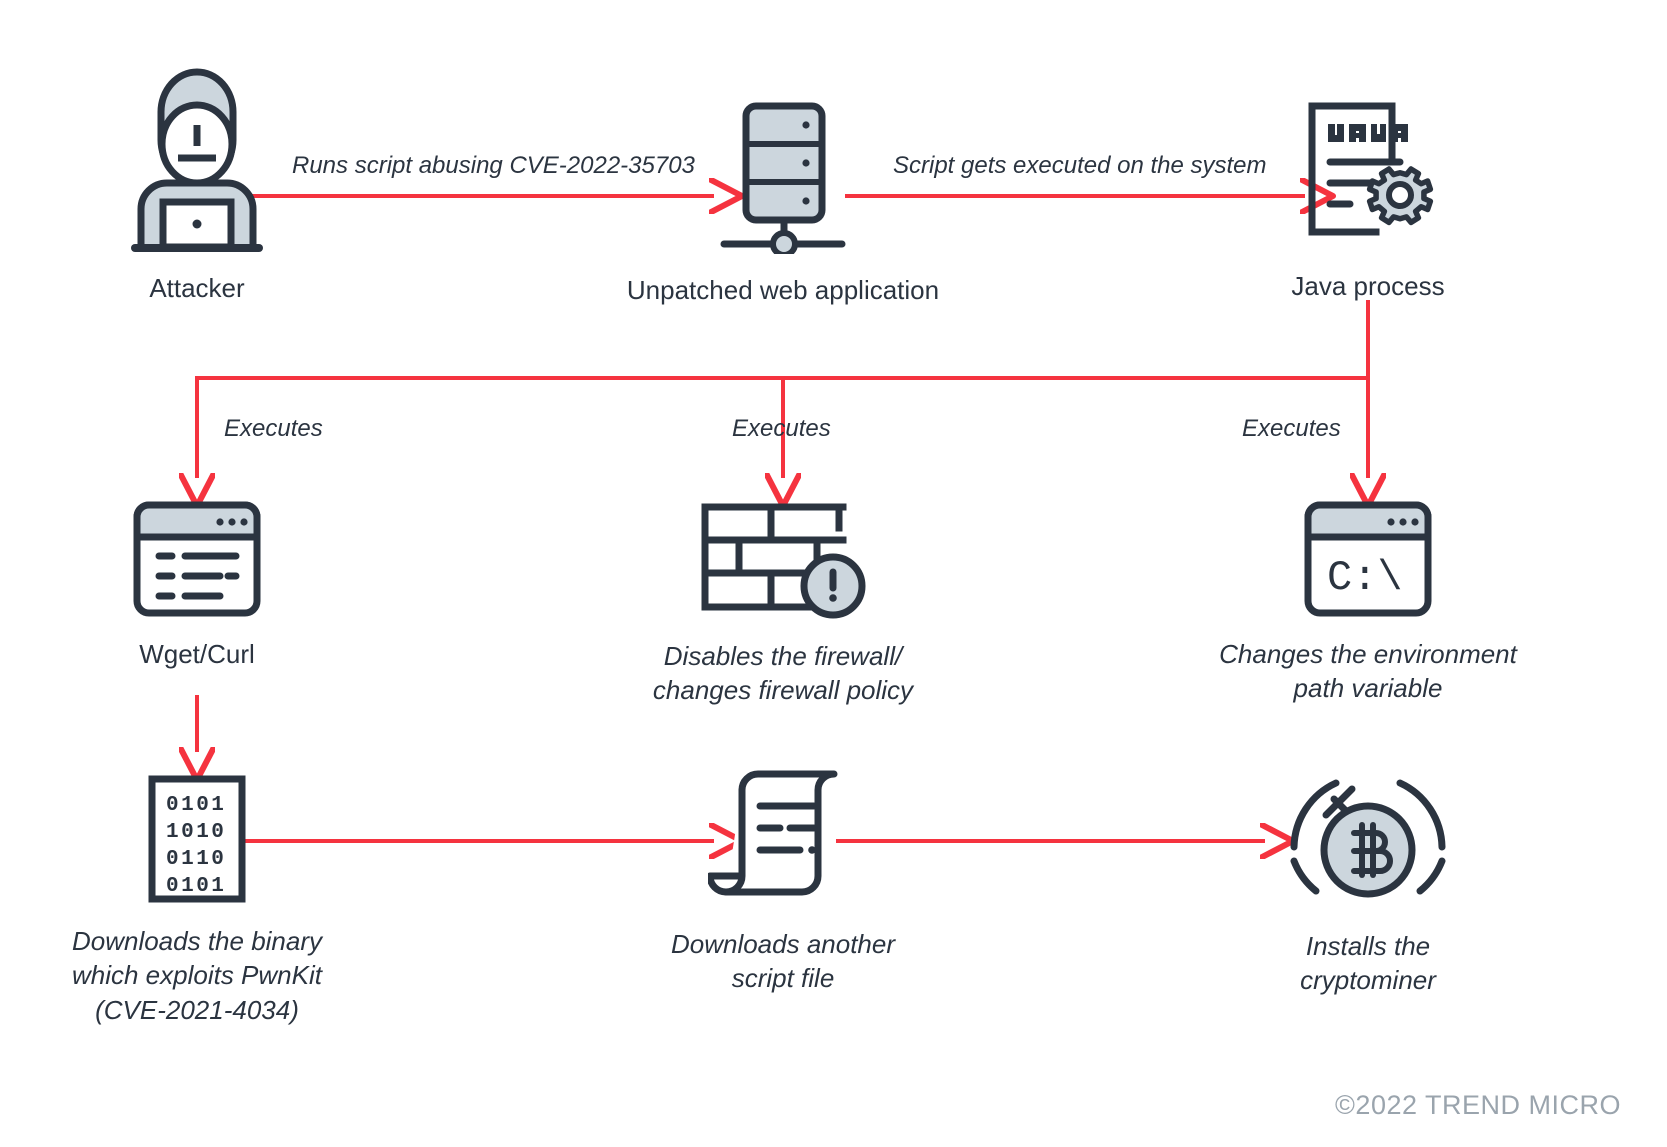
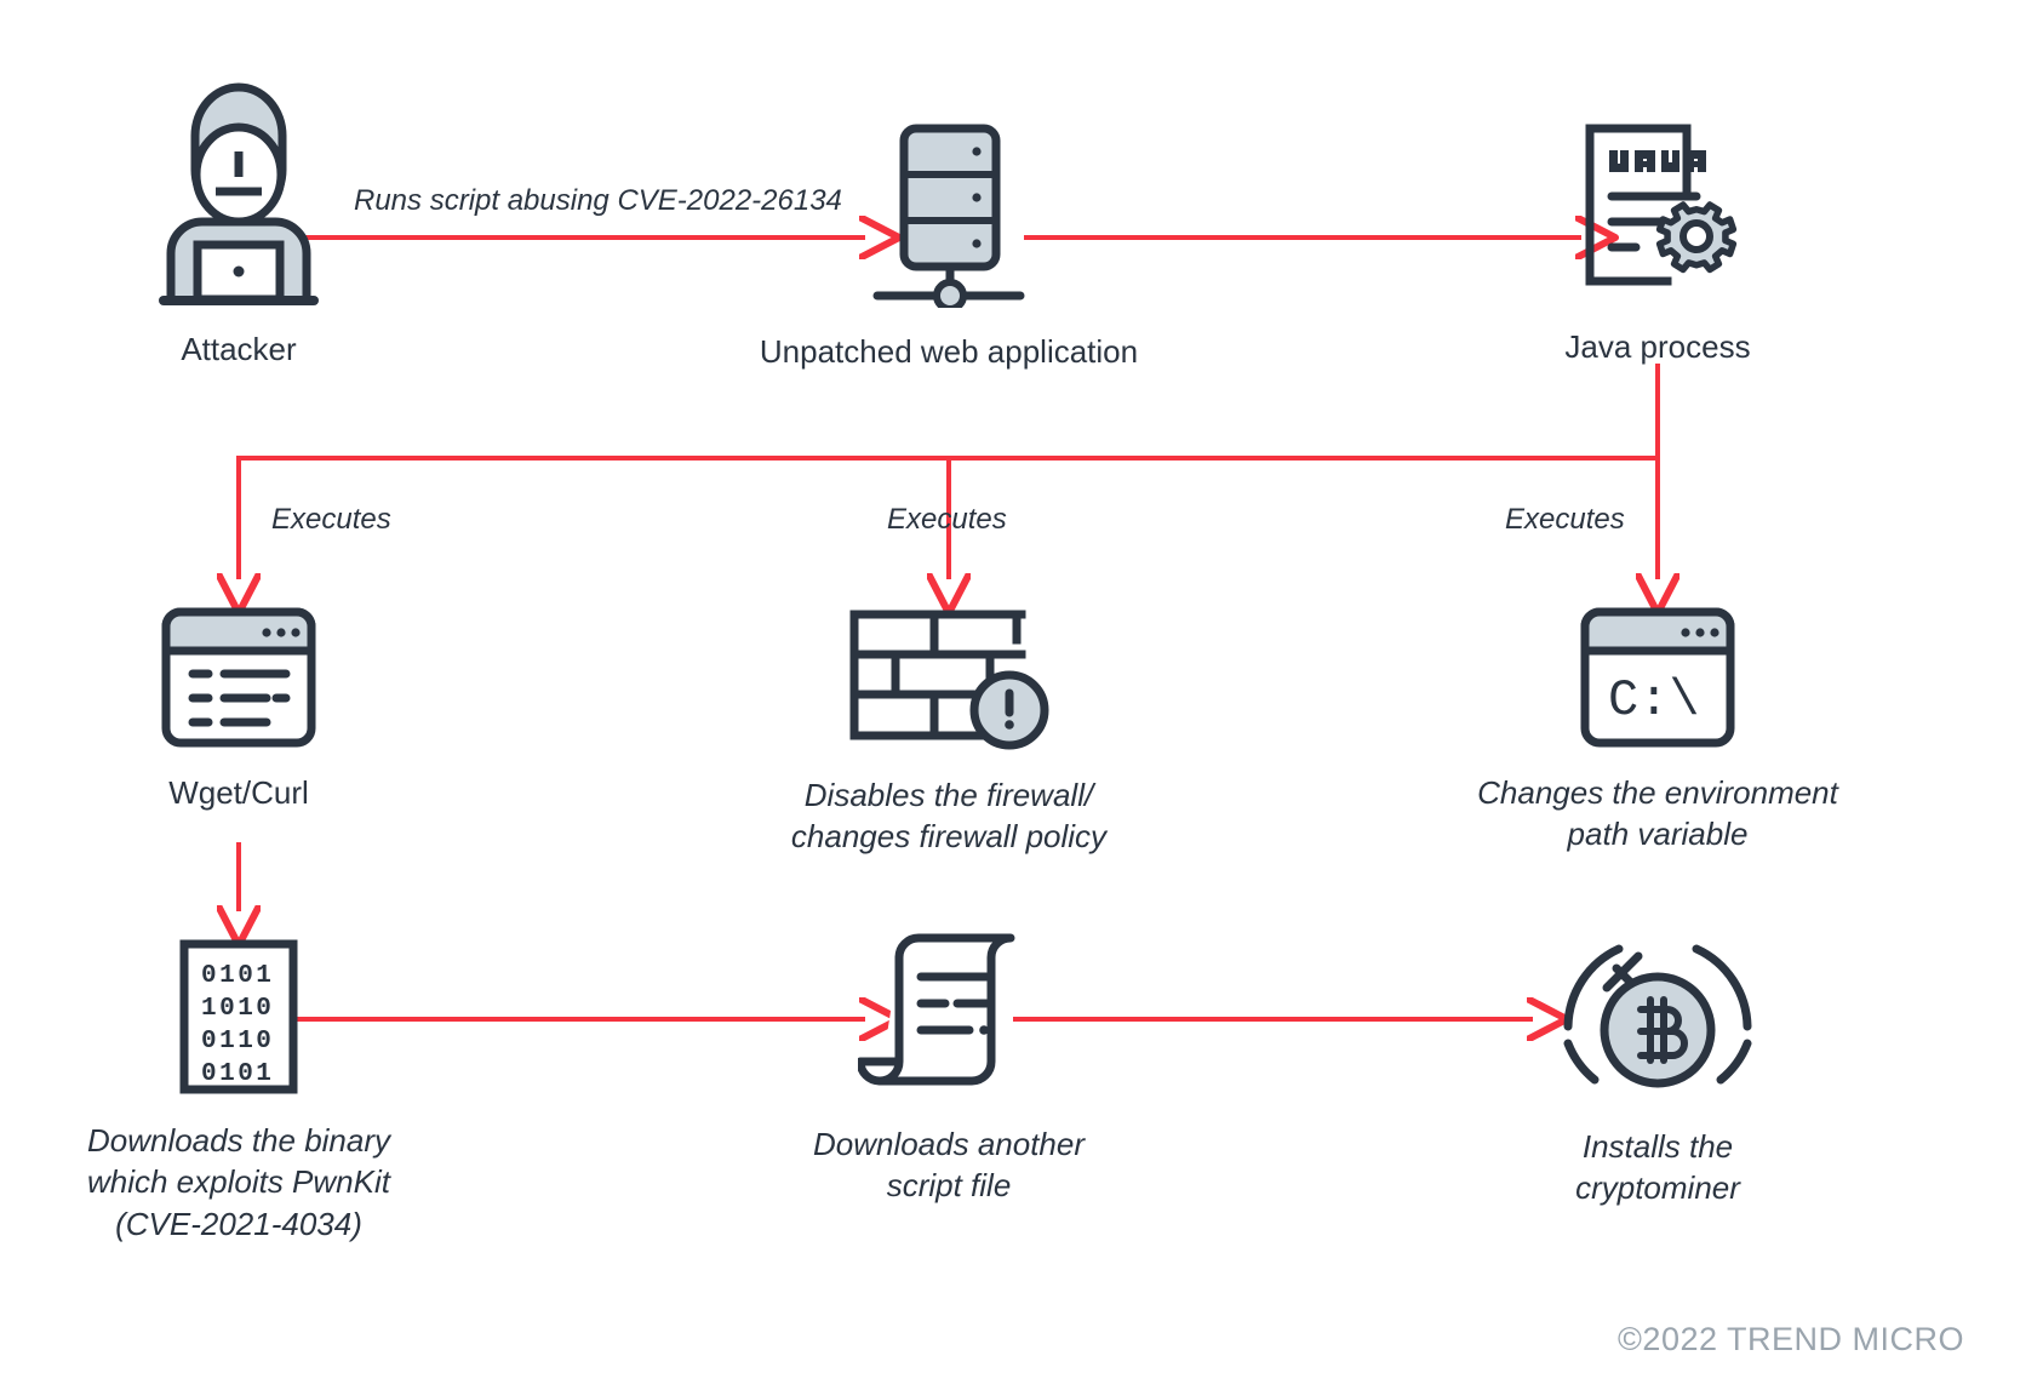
- Runs script abusing CVE-2022-35703
+ Runs script abusing CVE-2022-26134
- Script gets executed on the system
  Executes
  Executes
  Executes
  Attacker
  Unpatched web application
  Java process
  Wget/Curl
  Disables the firewall/
  changes firewall policy
  C:\
  Changes the environment
  path variable
  0101
  1010
  0110
  0101
  Downloads the binary
  which exploits PwnKit
  (CVE-2021-4034)
  Downloads another
  script file
  Installs the
  cryptominer
  ©2022 TREND MICRO
